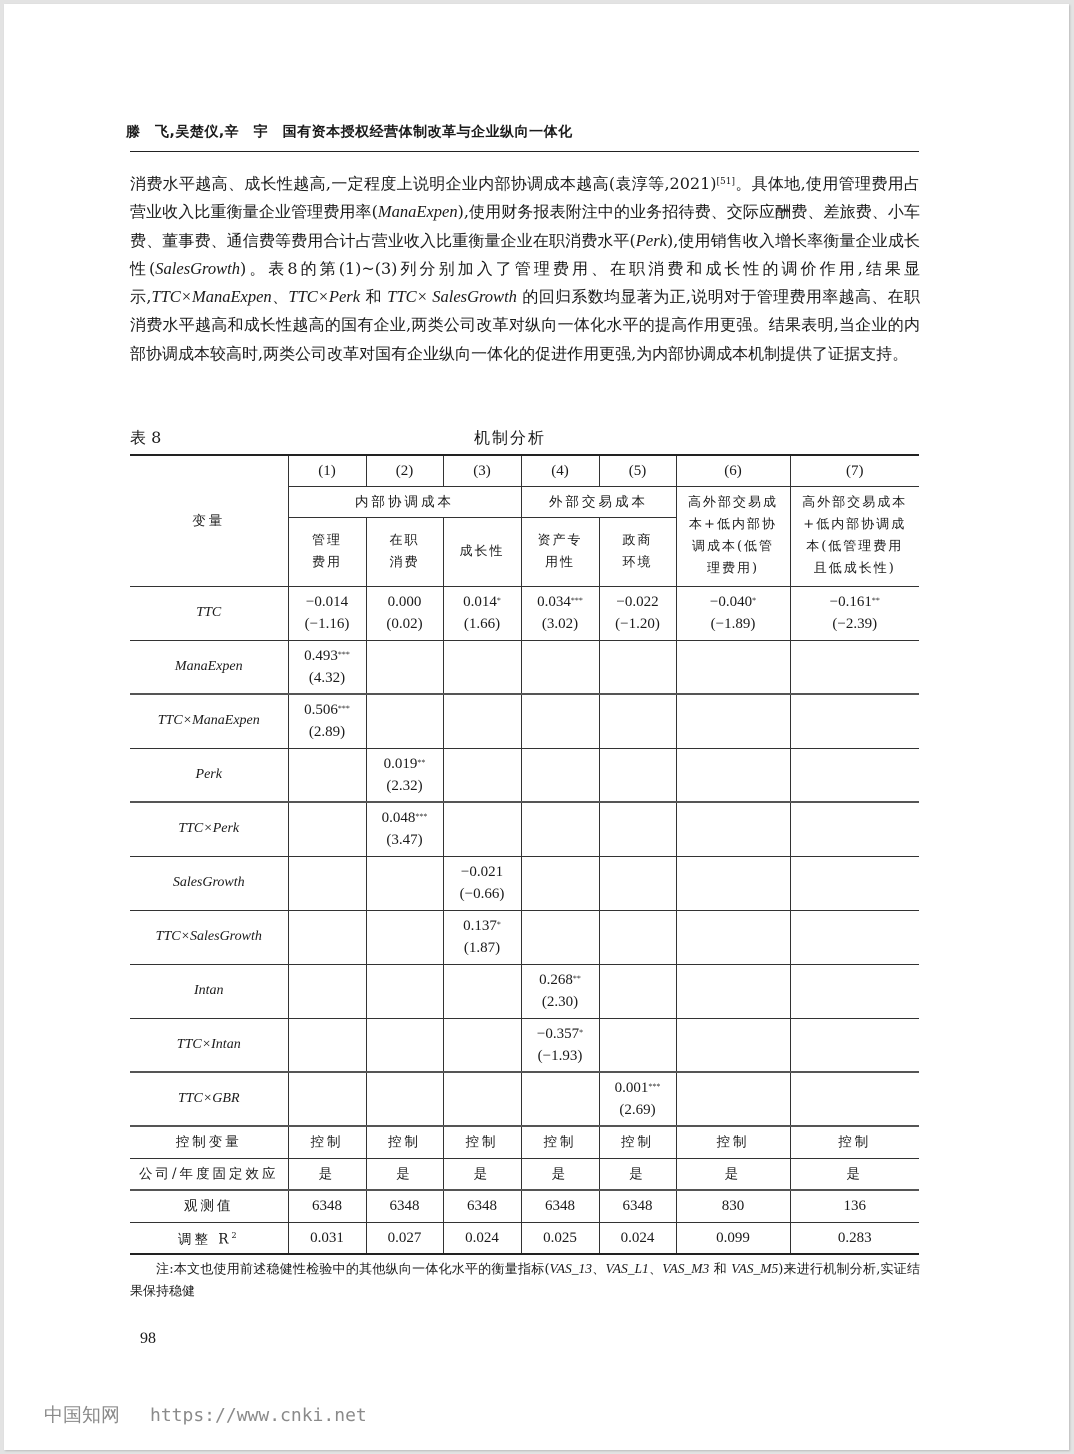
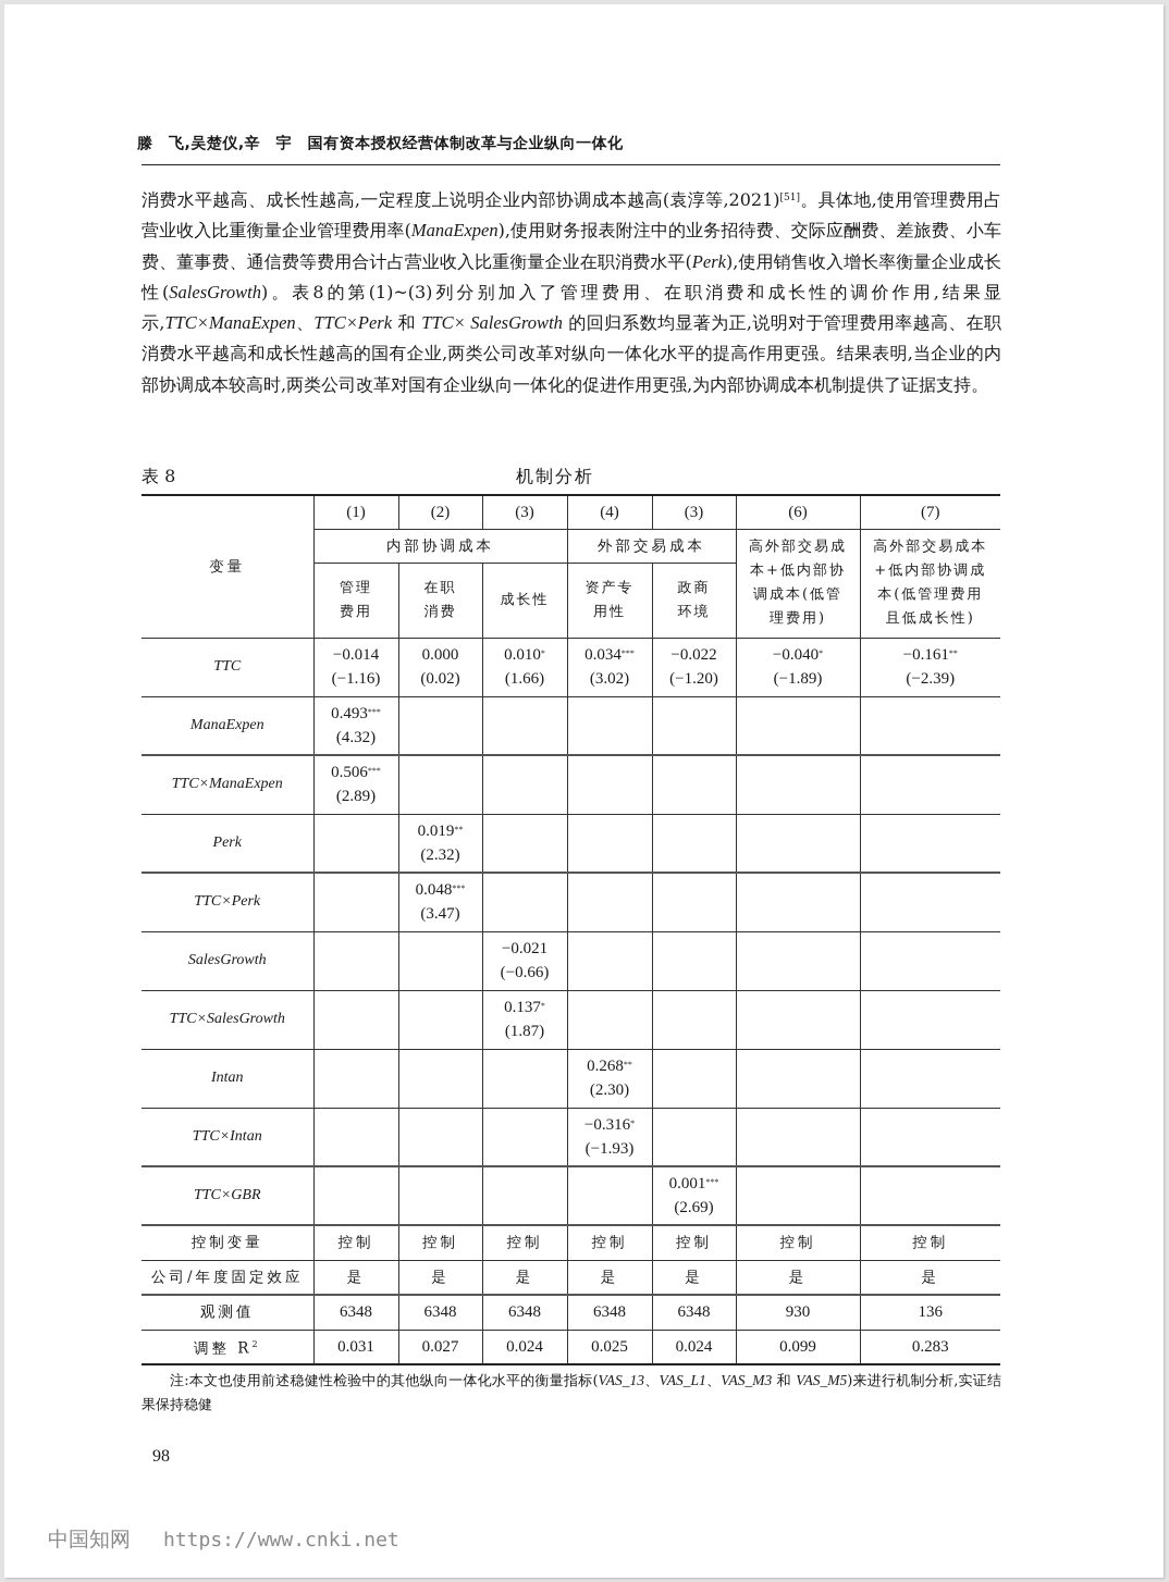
  滕 飞,吴楚仪,辛 宇 国有资本授权经营体制改革与企业纵向一体化
  消费水平越高、成长性越高,一定程度上说明企业内部协调成本越高(袁淳等,2021)[51]。具体地,使用管理费用占营业收入比重衡量企业管理费用率(ManaExpen),使用财务报表附注中的业务招待费、交际应酬费、差旅费、小车费、董事费、通信费等费用合计占营业收入比重衡量企业在职消费水平(Perk),使用销售收入增长率衡量企业成长性(SalesGrowth)。表8的第(1)~(3)列分别加入了管理费用、在职消费和成长性的调价作用,结果显示,TTC×ManaExpen、TTC×Perk 和 TTC× SalesGrowth 的回归系数均显著为正,说明对于管理费用率越高、在职消费水平越高和成长性越高的国有企业,两类公司改革对纵向一体化水平的提高作用更强。结果表明,当企业的内部协调成本较高时,两类公司改革对国有企业纵向一体化的促进作用更强,为内部协调成本机制提供了证据支持。
  表 8
  机制分析
- 变量	(1)	(2)	(3)	(4)	(5)	(6)	(7)
+ 变量	(1)	(2)	(3)	(4)	(3)	(6)	(7)
  内部协调成本	外部交易成本	高外部交易成本+低内部协调成本(低管理费用)	高外部交易成本+低内部协调成本(低管理费用且低成长性)
  管理费用	在职消费	成长性	资产专用性	政商环境
- TTC	−0.014(−1.16)	0.000(0.02)	0.014*(1.66)	0.034***(3.02)	−0.022(−1.20)	−0.040*(−1.89)	−0.161**(−2.39)
+ TTC	−0.014(−1.16)	0.000(0.02)	0.010*(1.66)	0.034***(3.02)	−0.022(−1.20)	−0.040*(−1.89)	−0.161**(−2.39)
  ManaExpen	0.493***(4.32)
  TTC×ManaExpen	0.506***(2.89)
  Perk		0.019**(2.32)
  TTC×Perk		0.048***(3.47)
  SalesGrowth			−0.021(−0.66)
  TTC×SalesGrowth			0.137*(1.87)
  Intan				0.268**(2.30)
- TTC×Intan				−0.357*(−1.93)
+ TTC×Intan				−0.316*(−1.93)
  TTC×GBR					0.001***(2.69)
  控制变量	控制	控制	控制	控制	控制	控制	控制
  公司/年度固定效应	是	是	是	是	是	是	是
- 观测值	6348	6348	6348	6348	6348	830	136
+ 观测值	6348	6348	6348	6348	6348	930	136
  调整 R2	0.031	0.027	0.024	0.025	0.024	0.099	0.283
  注:本文也使用前述稳健性检验中的其他纵向一体化水平的衡量指标(VAS_13、VAS_L1、VAS_M3 和 VAS_M5)来进行机制分析,实证结果保持稳健
  98
  中国知网 https://www.cnki.net
